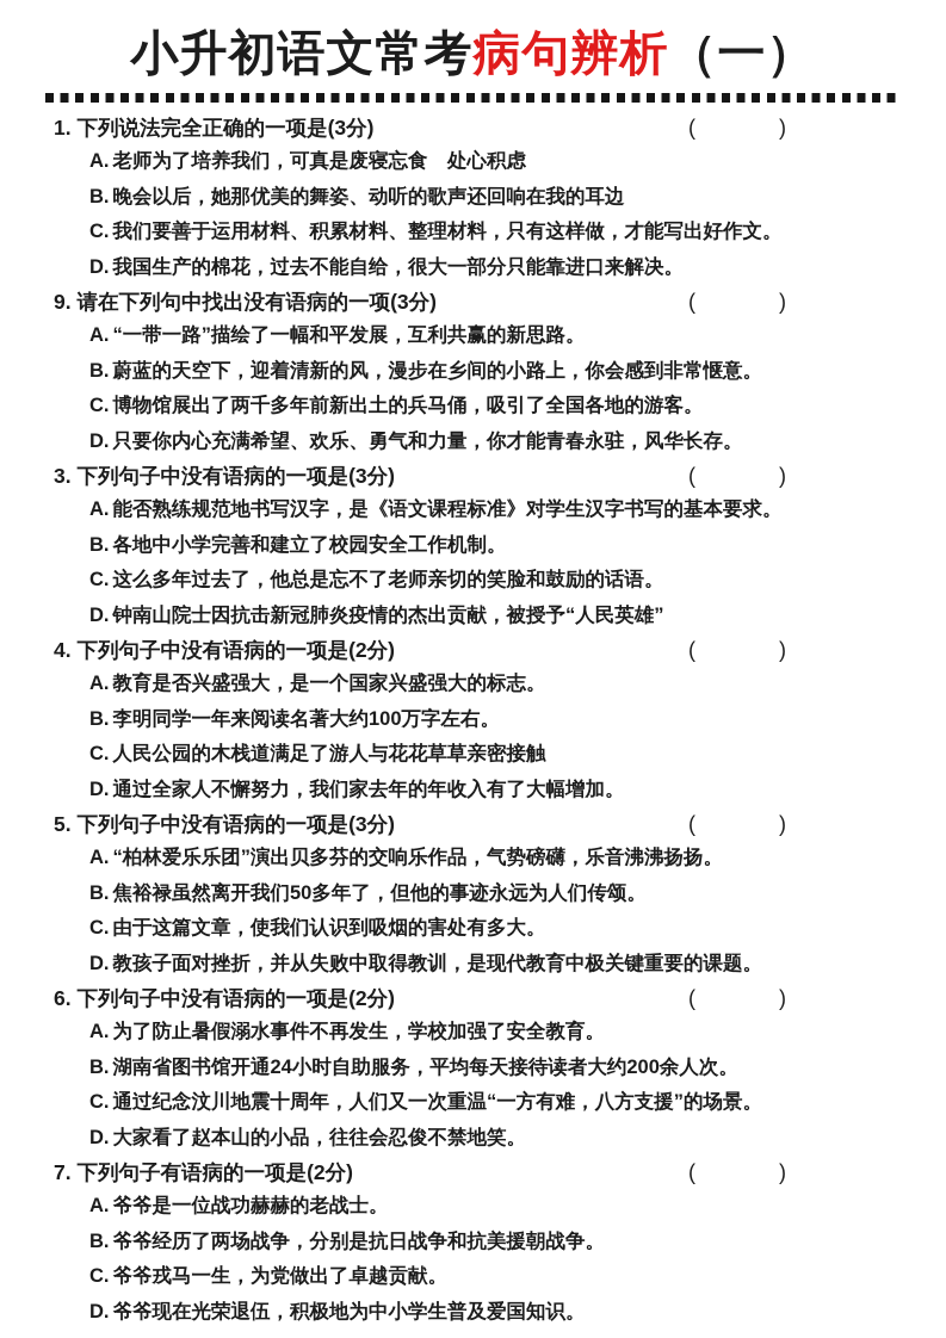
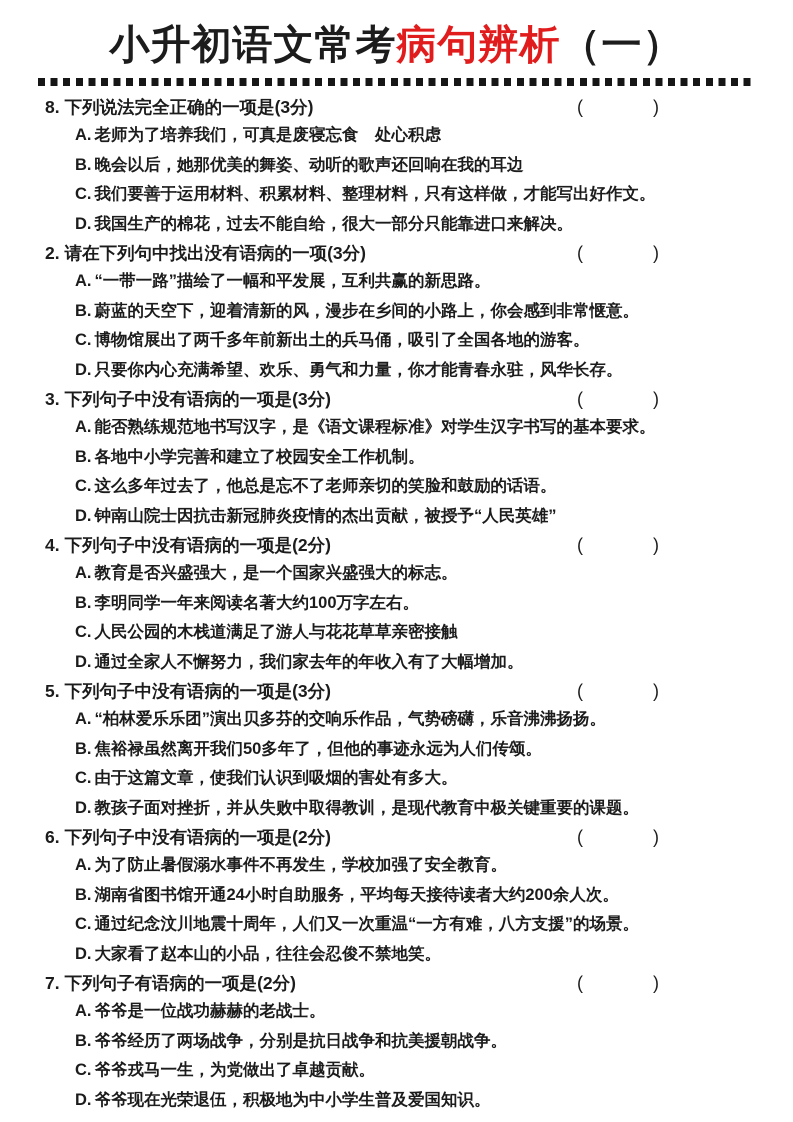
  小升初语文常考病句辨析（一）
- 1.
+ 8.
  下列说法完全正确的一项是(3分)
  (
  )
  A. 老师为了培养我们，可真是废寝忘食 处心积虑
  B. 晚会以后，她那优美的舞姿、动听的歌声还回响在我的耳边
  C. 我们要善于运用材料、积累材料、整理材料，只有这样做，才能写出好作文。
  D. 我国生产的棉花，过去不能自给，很大一部分只能靠进口来解决。
- 9.
+ 2.
  请在下列句中找出没有语病的一项(3分)
  (
  )
  A. “一带一路”描绘了一幅和平发展，互利共赢的新思路。
  B. 蔚蓝的天空下，迎着清新的风，漫步在乡间的小路上，你会感到非常惬意。
  C. 博物馆展出了两千多年前新出土的兵马俑，吸引了全国各地的游客。
  D. 只要你内心充满希望、欢乐、勇气和力量，你才能青春永驻，风华长存。
  3.
  下列句子中没有语病的一项是(3分)
  (
  )
  A. 能否熟练规范地书写汉字，是《语文课程标准》对学生汉字书写的基本要求。
  B. 各地中小学完善和建立了校园安全工作机制。
  C. 这么多年过去了，他总是忘不了老师亲切的笑脸和鼓励的话语。
  D. 钟南山院士因抗击新冠肺炎疫情的杰出贡献，被授予“人民英雄”
  4.
  下列句子中没有语病的一项是(2分)
  (
  )
  A. 教育是否兴盛强大，是一个国家兴盛强大的标志。
  B. 李明同学一年来阅读名著大约100万字左右。
  C. 人民公园的木栈道满足了游人与花花草草亲密接触
  D. 通过全家人不懈努力，我们家去年的年收入有了大幅增加。
  5.
  下列句子中没有语病的一项是(3分)
  (
  )
  A. “柏林爱乐乐团”演出贝多芬的交响乐作品，气势磅礴，乐音沸沸扬扬。
  B. 焦裕禄虽然离开我们50多年了，但他的事迹永远为人们传颂。
  C. 由于这篇文章，使我们认识到吸烟的害处有多大。
  D. 教孩子面对挫折，并从失败中取得教训，是现代教育中极关键重要的课题。
  6.
  下列句子中没有语病的一项是(2分)
  (
  )
  A. 为了防止暑假溺水事件不再发生，学校加强了安全教育。
  B. 湖南省图书馆开通24小时自助服务，平均每天接待读者大约200余人次。
  C. 通过纪念汶川地震十周年，人们又一次重温“一方有难，八方支援”的场景。
  D. 大家看了赵本山的小品，往往会忍俊不禁地笑。
  7.
  下列句子有语病的一项是(2分)
  (
  )
  A. 爷爷是一位战功赫赫的老战士。
  B. 爷爷经历了两场战争，分别是抗日战争和抗美援朝战争。
  C. 爷爷戎马一生，为党做出了卓越贡献。
  D. 爷爷现在光荣退伍，积极地为中小学生普及爱国知识。
